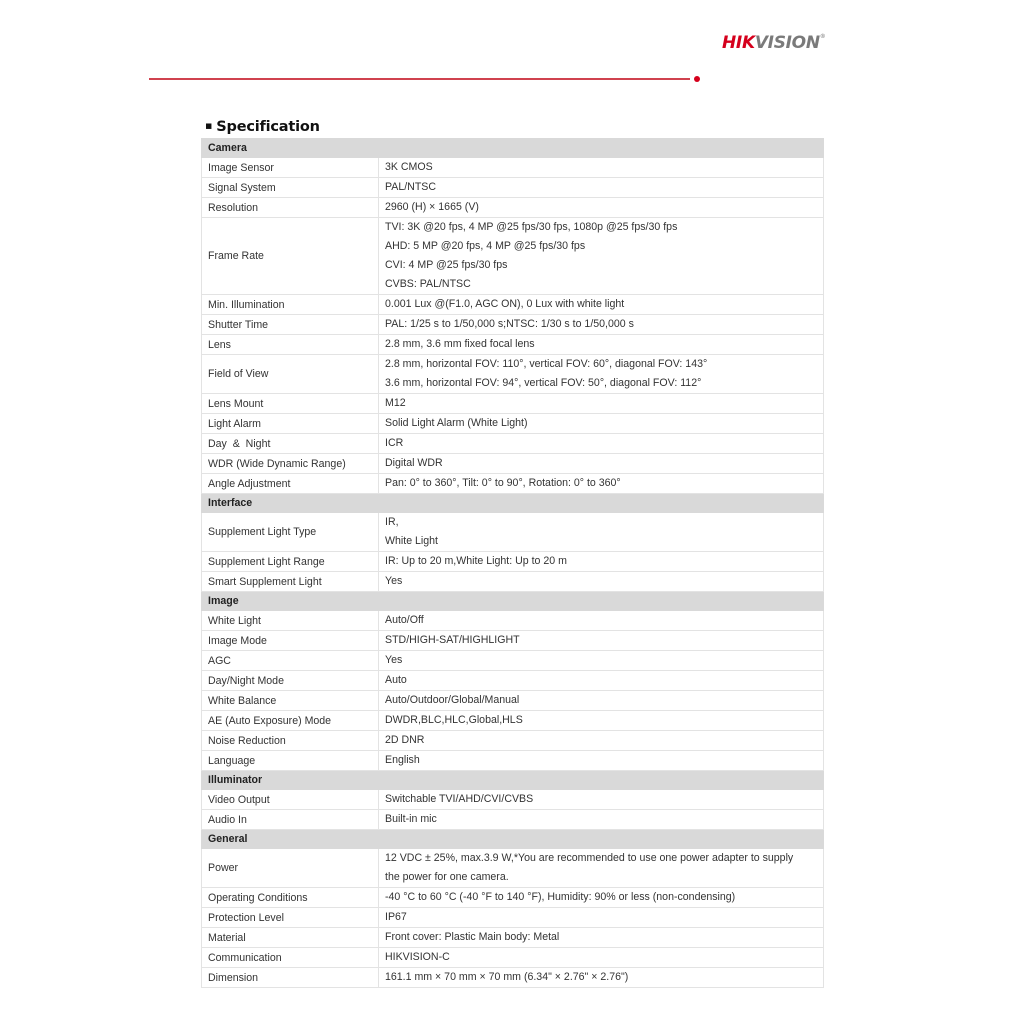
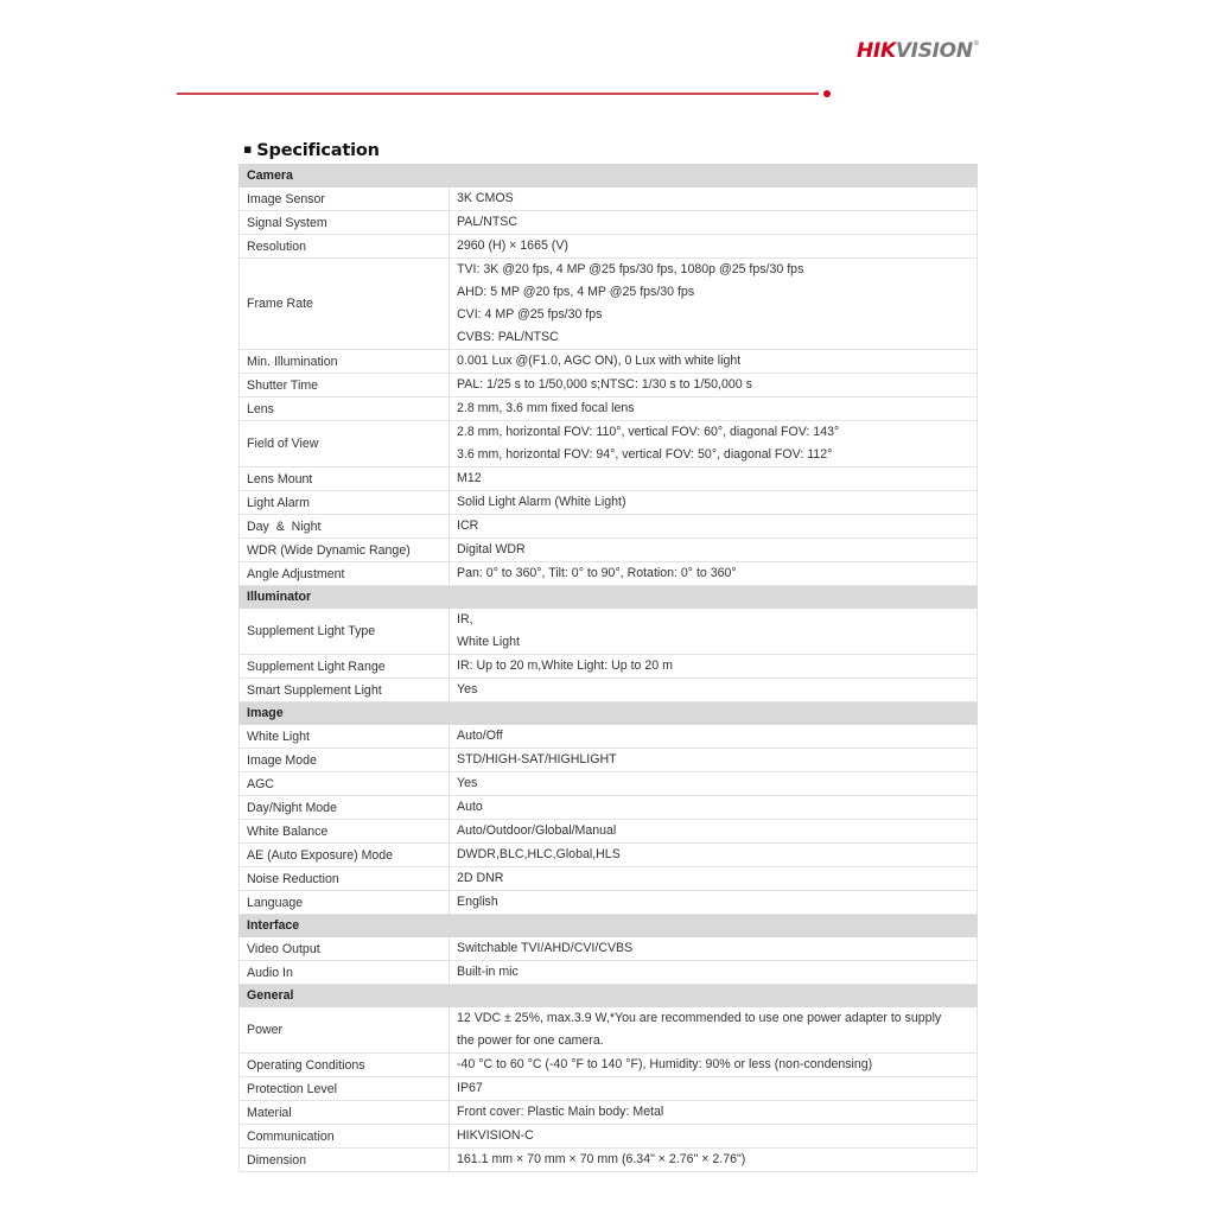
  HIKVISION
  ▪ Specification
  Camera
  Image Sensor	3K CMOS
  Signal System	PAL/NTSC
  Resolution	2960 (H) × 1665 (V)
  Frame Rate	TVI: 3K @20 fps, 4 MP @25 fps/30 fps, 1080p @25 fps/30 fpsAHD: 5 MP @20 fps, 4 MP @25 fps/30 fpsCVI: 4 MP @25 fps/30 fpsCVBS: PAL/NTSC
  Min. Illumination	0.001 Lux @(F1.0, AGC ON), 0 Lux with white light
  Shutter Time	PAL: 1/25 s to 1/50,000 s;NTSC: 1/30 s to 1/50,000 s
  Lens	2.8 mm, 3.6 mm fixed focal lens
  Field of View	2.8 mm, horizontal FOV: 110°, vertical FOV: 60°, diagonal FOV: 143°3.6 mm, horizontal FOV: 94°, vertical FOV: 50°, diagonal FOV: 112°
  Lens Mount	M12
  Light Alarm	Solid Light Alarm (White Light)
  Day & Night	ICR
  WDR (Wide Dynamic Range)	Digital WDR
  Angle Adjustment	Pan: 0° to 360°, Tilt: 0° to 90°, Rotation: 0° to 360°
- Interface
+ Illuminator
  Supplement Light Type	IR,White Light
  Supplement Light Range	IR: Up to 20 m,White Light: Up to 20 m
  Smart Supplement Light	Yes
  Image
  White Light	Auto/Off
  Image Mode	STD/HIGH-SAT/HIGHLIGHT
  AGC	Yes
  Day/Night Mode	Auto
  White Balance	Auto/Outdoor/Global/Manual
  AE (Auto Exposure) Mode	DWDR,BLC,HLC,Global,HLS
  Noise Reduction	2D DNR
  Language	English
- Illuminator
+ Interface
  Video Output	Switchable TVI/AHD/CVI/CVBS
  Audio In	Built-in mic
  General
  Power	12 VDC ± 25%, max.3.9 W,*You are recommended to use one power adapter to supplythe power for one camera.
  Operating Conditions	-40 °C to 60 °C (-40 °F to 140 °F), Humidity: 90% or less (non-condensing)
  Protection Level	IP67
  Material	Front cover: Plastic Main body: Metal
  Communication	HIKVISION-C
  Dimension	161.1 mm × 70 mm × 70 mm (6.34" × 2.76" × 2.76")
